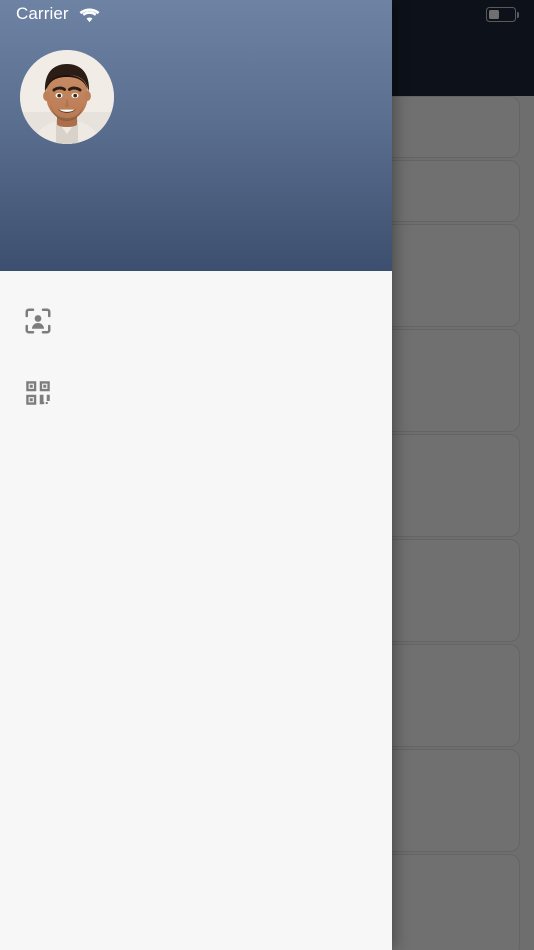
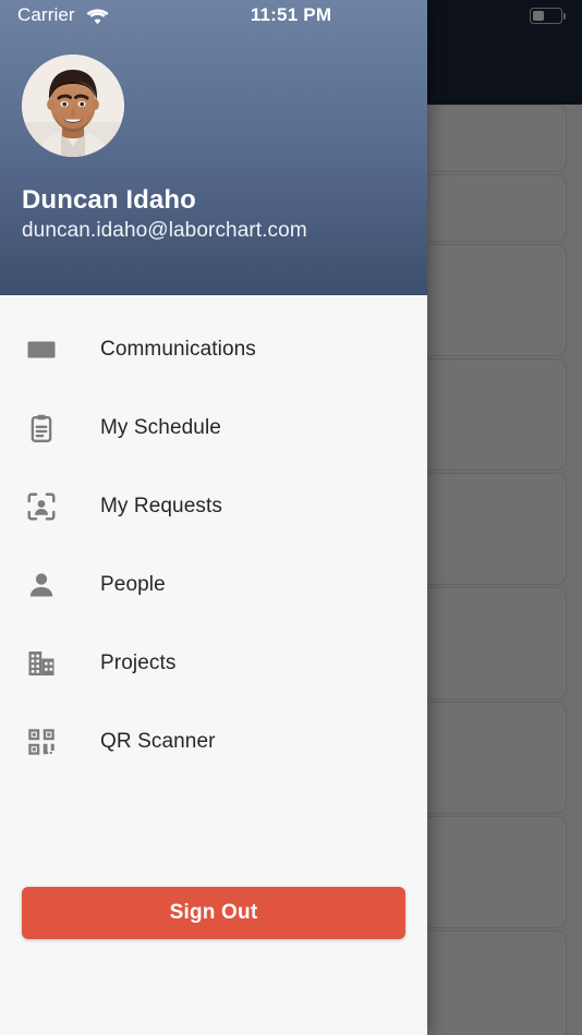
  Carrier
+ 11:51 PM
+ Duncan Idaho
+ duncan.idaho@laborchart.com
+ Communications
+ My Schedule
+ My Requests
+ People
+ Projects
+ QR Scanner
+ Sign Out
